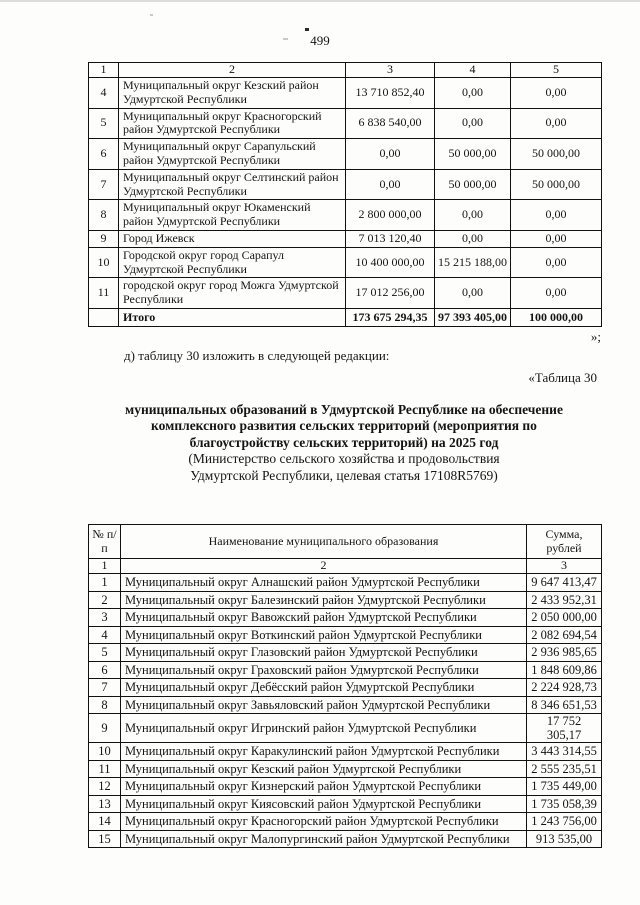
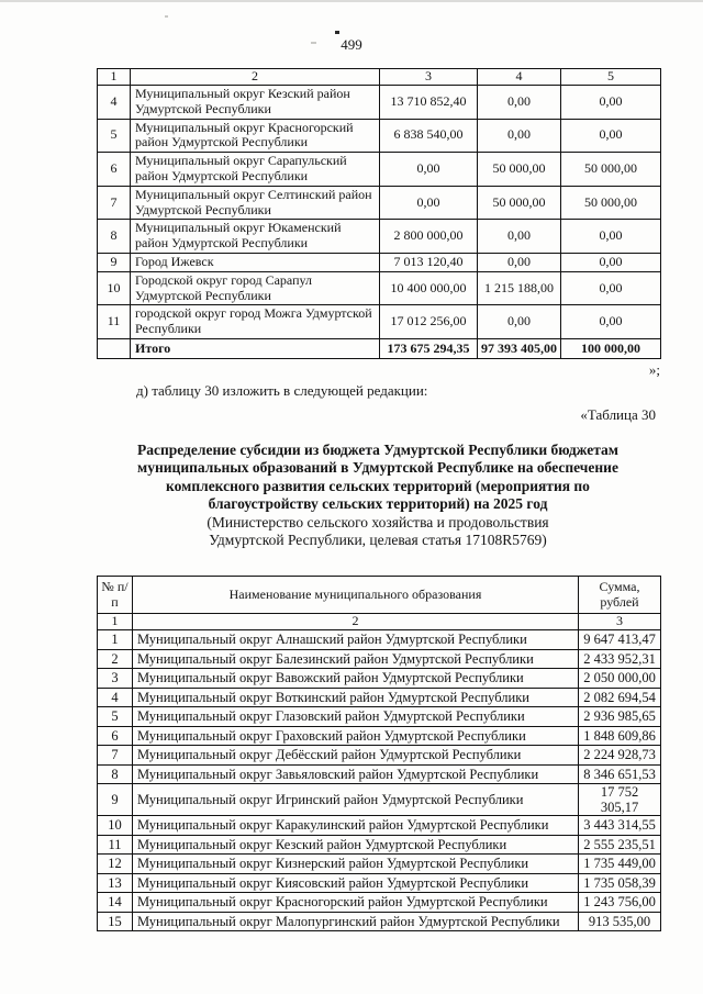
  499
  1	2	3	4	5
  4	Муниципальный округ Кезский район Удмуртской Республики	13 710 852,40	0,00	0,00
  5	Муниципальный округ Красногорский район Удмуртской Республики	6 838 540,00	0,00	0,00
  6	Муниципальный округ Сарапульский район Удмуртской Республики	0,00	50 000,00	50 000,00
  7	Муниципальный округ Селтинский район Удмуртской Республики	0,00	50 000,00	50 000,00
  8	Муниципальный округ Юкаменский район Удмуртской Республики	2 800 000,00	0,00	0,00
  9	Город Ижевск	7 013 120,40	0,00	0,00
- 10	Городской округ город Сарапул Удмуртской Республики	10 400 000,00	15 215 188,00	0,00
+ 10	Городской округ город Сарапул Удмуртской Республики	10 400 000,00	1 215 188,00	0,00
  11	городской округ город Можга Удмуртской Республики	17 012 256,00	0,00	0,00
  	Итого	173 675 294,35	97 393 405,00	100 000,00
  »;
  д) таблицу 30 изложить в следующей редакции:
  «Таблица 30
+ Распределение субсидии из бюджета Удмуртской Республики бюджетам
  муниципальных образований в Удмуртской Республике на обеспечение
  комплексного развития сельских территорий (мероприятия по
  благоустройству сельских территорий) на 2025 год
  (Министерство сельского хозяйства и продовольствия
  Удмуртской Республики, целевая статья 17108R5769)
  № п/п	Наименование муниципального образования	Сумма, рублей
  1	2	3
  1	Муниципальный округ Алнашский район Удмуртской Республики	9 647 413,47
  2	Муниципальный округ Балезинский район Удмуртской Республики	2 433 952,31
  3	Муниципальный округ Вавожский район Удмуртской Республики	2 050 000,00
  4	Муниципальный округ Воткинский район Удмуртской Республики	2 082 694,54
  5	Муниципальный округ Глазовский район Удмуртской Республики	2 936 985,65
  6	Муниципальный округ Граховский район Удмуртской Республики	1 848 609,86
  7	Муниципальный округ Дебёсский район Удмуртской Республики	2 224 928,73
  8	Муниципальный округ Завьяловский район Удмуртской Республики	8 346 651,53
  9	Муниципальный округ Игринский район Удмуртской Республики	17 752 305,17
  10	Муниципальный округ Каракулинский район Удмуртской Республики	3 443 314,55
  11	Муниципальный округ Кезский район Удмуртской Республики	2 555 235,51
  12	Муниципальный округ Кизнерский район Удмуртской Республики	1 735 449,00
  13	Муниципальный округ Киясовский район Удмуртской Республики	1 735 058,39
  14	Муниципальный округ Красногорский район Удмуртской Республики	1 243 756,00
  15	Муниципальный округ Малопургинский район Удмуртской Республики	913 535,00
